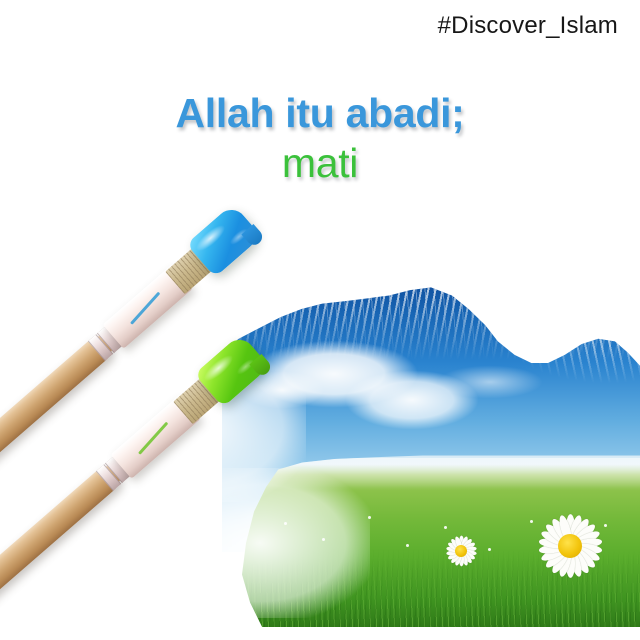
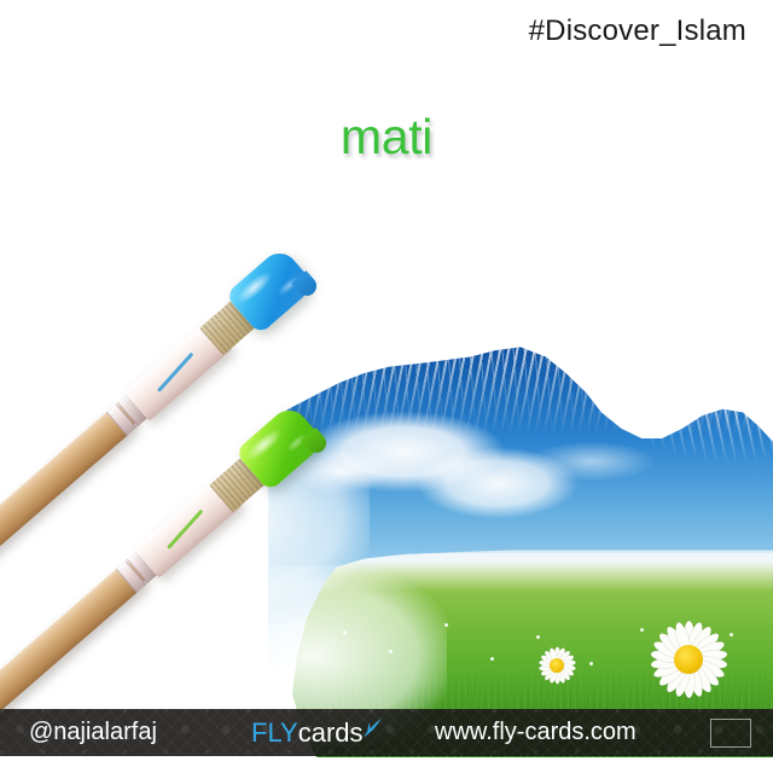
  #Discover_Islam
- Allah itu abadi;
  mati
+ @najialarfaj
+ FLY
+ cards
+ www.fly-cards.com
